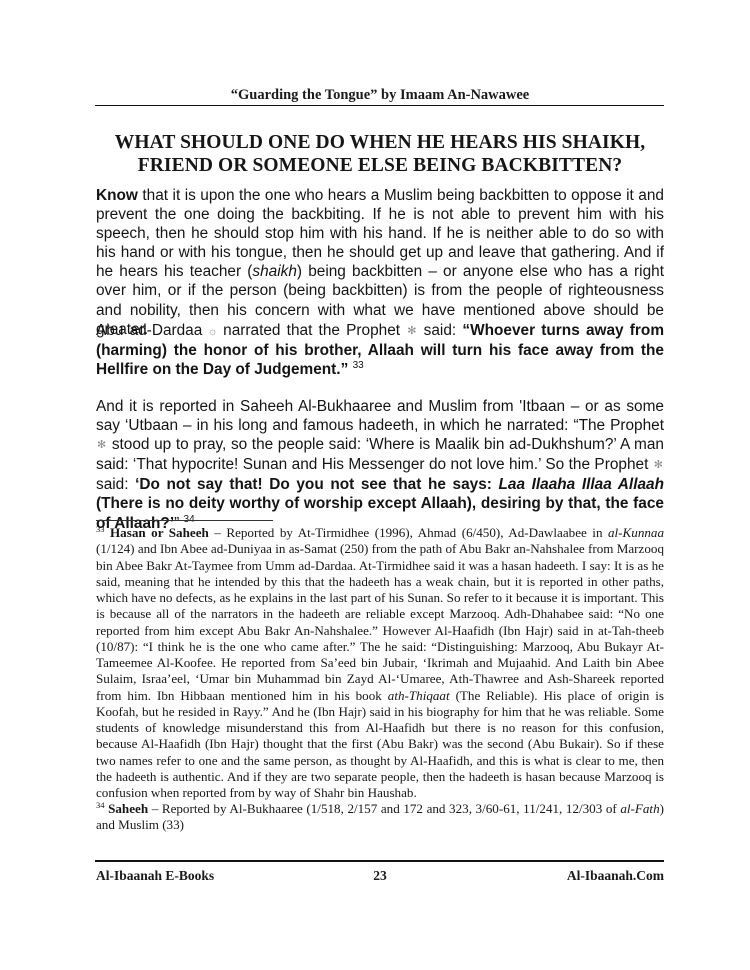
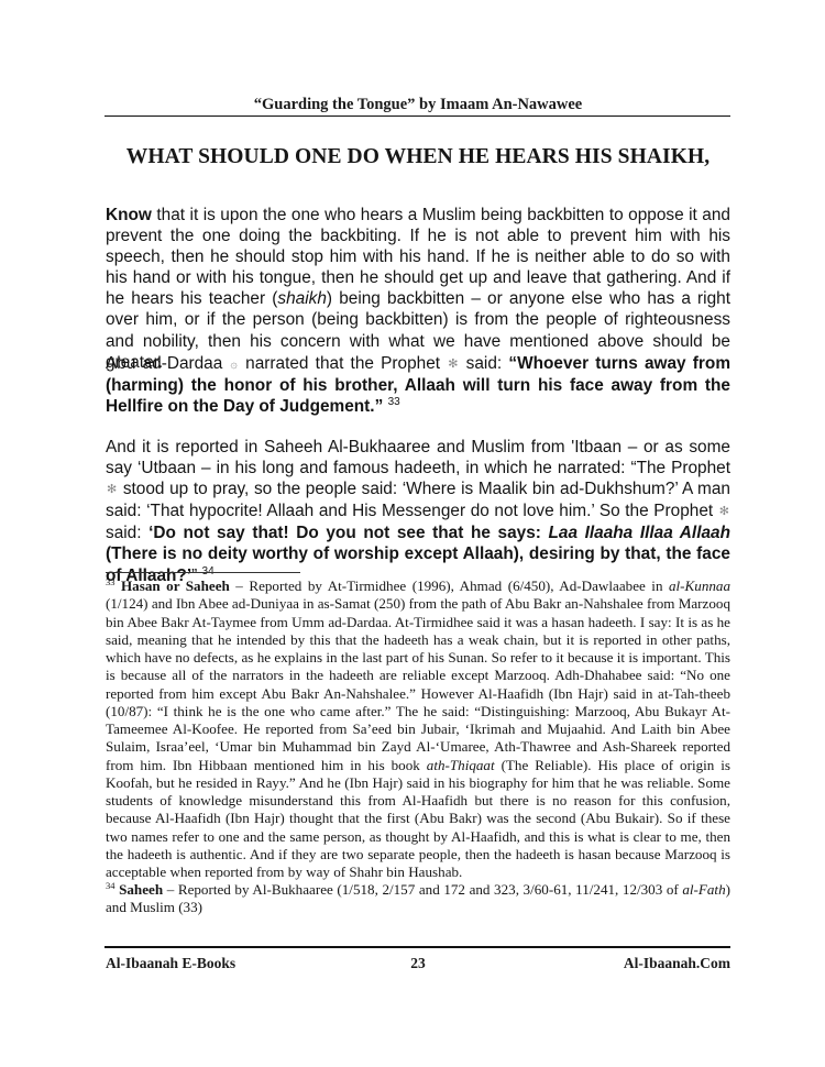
  “Guarding the Tongue” by Imaam An-Nawawee
  WHAT SHOULD ONE DO WHEN HE HEARS HIS SHAIKH,
- FRIEND OR SOMEONE ELSE BEING BACKBITTEN?
  Know that it is upon the one who hears a Muslim being backbitten to oppose it and prevent the one doing the backbiting. If he is not able to prevent him with his speech, then he should stop him with his hand. If he is neither able to do so with his hand or with his tongue, then he should get up and leave that gathering. And if he hears his teacher (shaikh) being backbitten – or anyone else who has a right over him, or if the person (being backbitten) is from the people of righteousness and nobility, then his concern with what we have mentioned above should be greater.
  Abu ad-Dardaa ۞ narrated that the Prophet ✻ said: “Whoever turns away from (harming) the honor of his brother, Allaah will turn his face away from the Hellfire on the Day of Judgement.” 33
- And it is reported in Saheeh Al-Bukhaaree and Muslim from 'Itbaan – or as some say ‘Utbaan – in his long and famous hadeeth, in which he narrated: “The Prophet ✻ stood up to pray, so the people said: ‘Where is Maalik bin ad-Dukhshum?’ A man said: ‘That hypocrite! Sunan and His Messenger do not love him.’ So the Prophet ✻ said: ‘Do not say that! Do you not see that he says: Laa Ilaaha Illaa Allaah (There is no deity worthy of worship except Allaah), desiring by that, the face of Allaah?’” 34
+ And it is reported in Saheeh Al-Bukhaaree and Muslim from 'Itbaan – or as some say ‘Utbaan – in his long and famous hadeeth, in which he narrated: “The Prophet ✻ stood up to pray, so the people said: ‘Where is Maalik bin ad-Dukhshum?’ A man said: ‘That hypocrite! Allaah and His Messenger do not love him.’ So the Prophet ✻ said: ‘Do not say that! Do you not see that he says: Laa Ilaaha Illaa Allaah (There is no deity worthy of worship except Allaah), desiring by that, the face of Allaah?’” 34
- 33 Hasan or Saheeh – Reported by At-Tirmidhee (1996), Ahmad (6/450), Ad-Dawlaabee in al-Kunnaa (1/124) and Ibn Abee ad-Duniyaa in as-Samat (250) from the path of Abu Bakr an-Nahshalee from Marzooq bin Abee Bakr At-Taymee from Umm ad-Dardaa. At-Tirmidhee said it was a hasan hadeeth. I say: It is as he said, meaning that he intended by this that the hadeeth has a weak chain, but it is reported in other paths, which have no defects, as he explains in the last part of his Sunan. So refer to it because it is important. This is because all of the narrators in the hadeeth are reliable except Marzooq. Adh-Dhahabee said: “No one reported from him except Abu Bakr An-Nahshalee.” However Al-Haafidh (Ibn Hajr) said in at-Tah-theeb (10/87): “I think he is the one who came after.” The he said: “Distinguishing: Marzooq, Abu Bukayr At-Tameemee Al-Koofee. He reported from Sa’eed bin Jubair, ‘Ikrimah and Mujaahid. And Laith bin Abee Sulaim, Israa’eel, ‘Umar bin Muhammad bin Zayd Al-‘Umaree, Ath-Thawree and Ash-Shareek reported from him. Ibn Hibbaan mentioned him in his book ath-Thiqaat (The Reliable). His place of origin is Koofah, but he resided in Rayy.” And he (Ibn Hajr) said in his biography for him that he was reliable. Some students of knowledge misunderstand this from Al-Haafidh but there is no reason for this confusion, because Al-Haafidh (Ibn Hajr) thought that the first (Abu Bakr) was the second (Abu Bukair). So if these two names refer to one and the same person, as thought by Al-Haafidh, and this is what is clear to me, then the hadeeth is authentic. And if they are two separate people, then the hadeeth is hasan because Marzooq is confusion when reported from by way of Shahr bin Haushab.
+ 33 Hasan or Saheeh – Reported by At-Tirmidhee (1996), Ahmad (6/450), Ad-Dawlaabee in al-Kunnaa (1/124) and Ibn Abee ad-Duniyaa in as-Samat (250) from the path of Abu Bakr an-Nahshalee from Marzooq bin Abee Bakr At-Taymee from Umm ad-Dardaa. At-Tirmidhee said it was a hasan hadeeth. I say: It is as he said, meaning that he intended by this that the hadeeth has a weak chain, but it is reported in other paths, which have no defects, as he explains in the last part of his Sunan. So refer to it because it is important. This is because all of the narrators in the hadeeth are reliable except Marzooq. Adh-Dhahabee said: “No one reported from him except Abu Bakr An-Nahshalee.” However Al-Haafidh (Ibn Hajr) said in at-Tah-theeb (10/87): “I think he is the one who came after.” The he said: “Distinguishing: Marzooq, Abu Bukayr At-Tameemee Al-Koofee. He reported from Sa’eed bin Jubair, ‘Ikrimah and Mujaahid. And Laith bin Abee Sulaim, Israa’eel, ‘Umar bin Muhammad bin Zayd Al-‘Umaree, Ath-Thawree and Ash-Shareek reported from him. Ibn Hibbaan mentioned him in his book ath-Thiqaat (The Reliable). His place of origin is Koofah, but he resided in Rayy.” And he (Ibn Hajr) said in his biography for him that he was reliable. Some students of knowledge misunderstand this from Al-Haafidh but there is no reason for this confusion, because Al-Haafidh (Ibn Hajr) thought that the first (Abu Bakr) was the second (Abu Bukair). So if these two names refer to one and the same person, as thought by Al-Haafidh, and this is what is clear to me, then the hadeeth is authentic. And if they are two separate people, then the hadeeth is hasan because Marzooq is acceptable when reported from by way of Shahr bin Haushab.
  34 Saheeh – Reported by Al-Bukhaaree (1/518, 2/157 and 172 and 323, 3/60-61, 11/241, 12/303 of al-Fath) and Muslim (33)
  Al-Ibaanah E-Books
  23
  Al-Ibaanah.Com
